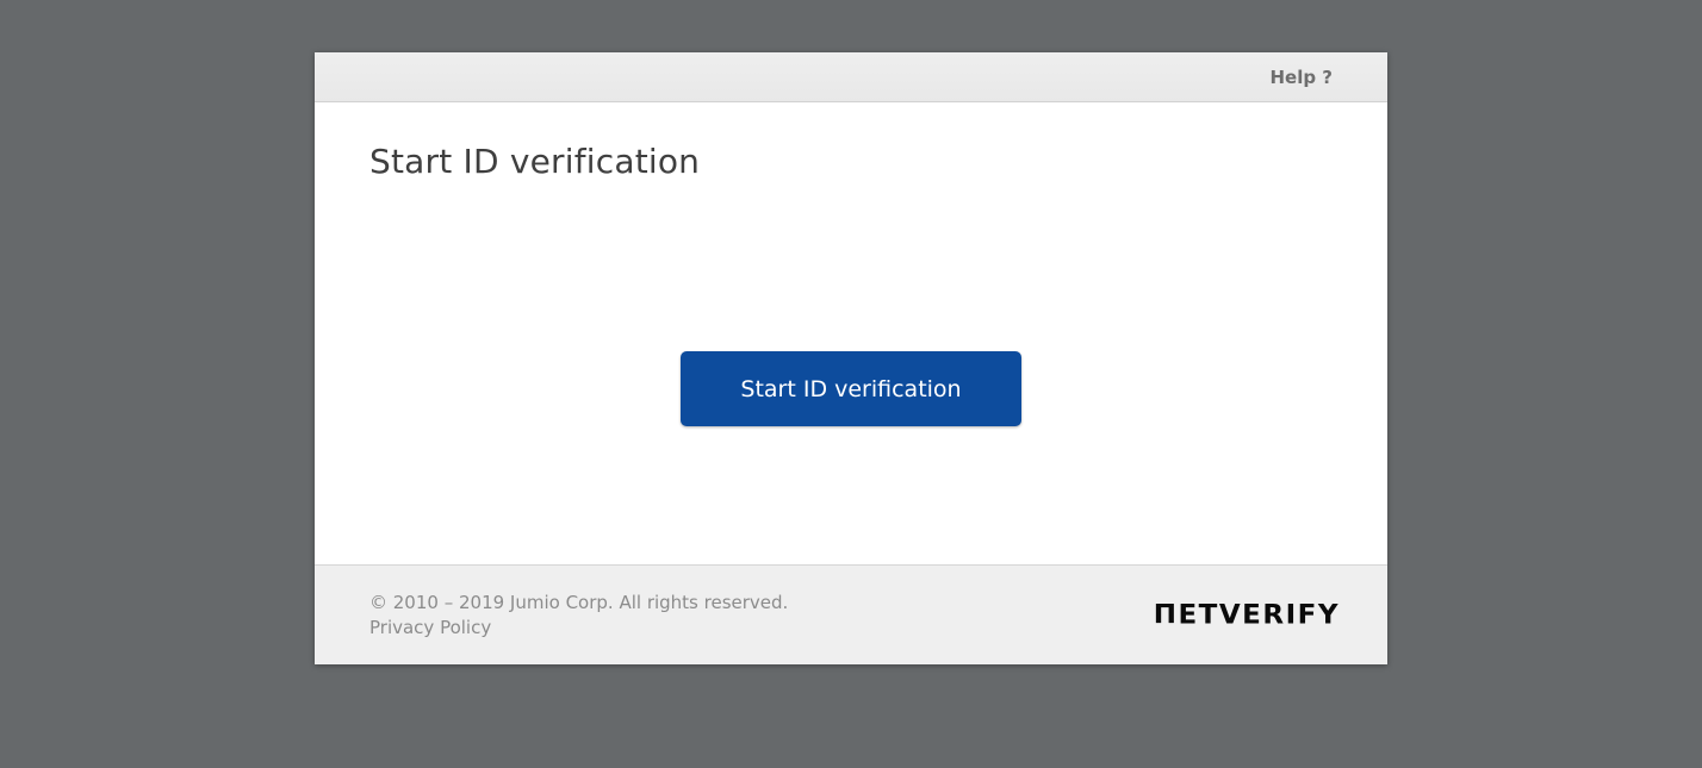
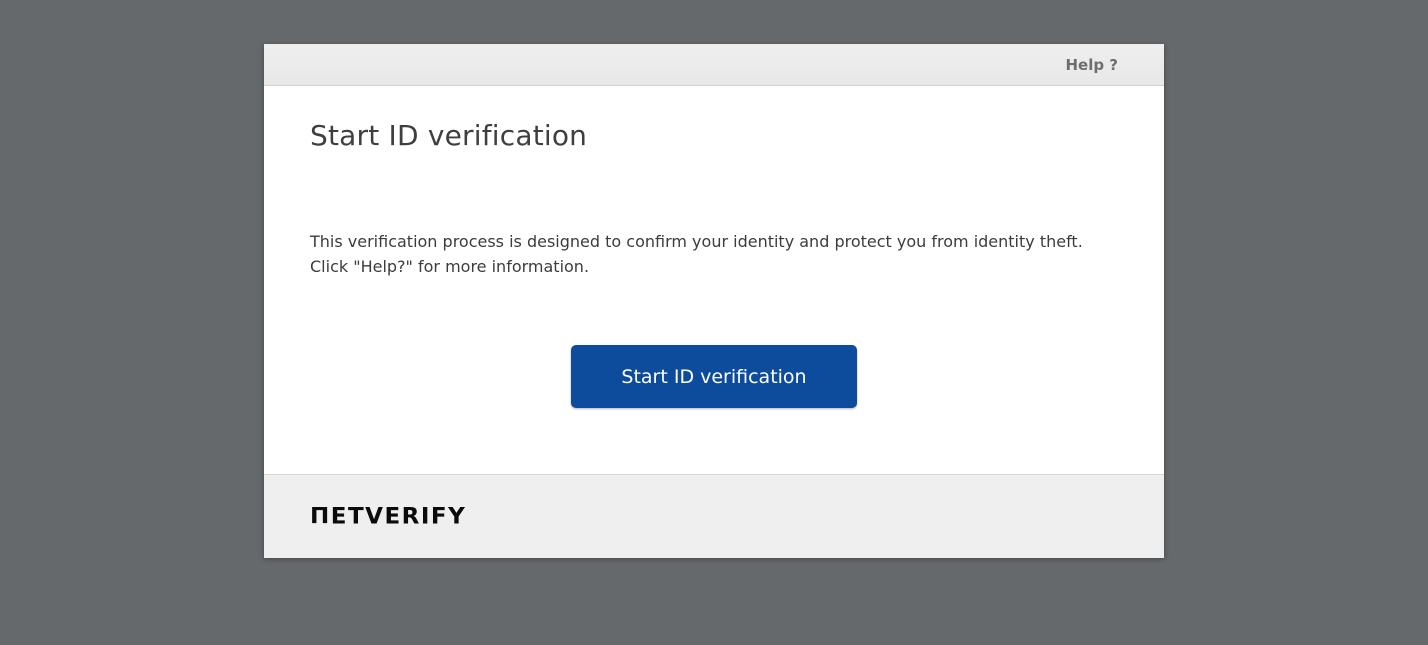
  Help ?
  Start ID verification
+ This verification process is designed to confirm your identity and protect you from identity theft. Click "Help?" for more information.
  Start ID verification
- © 2010 – 2019 Jumio Corp. All rights reserved.
- Privacy Policy
  ΠETVERIFY
